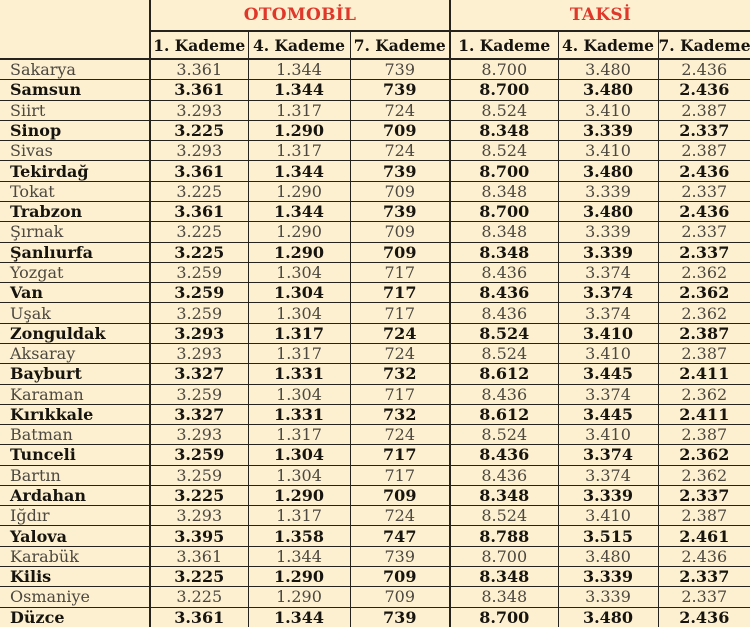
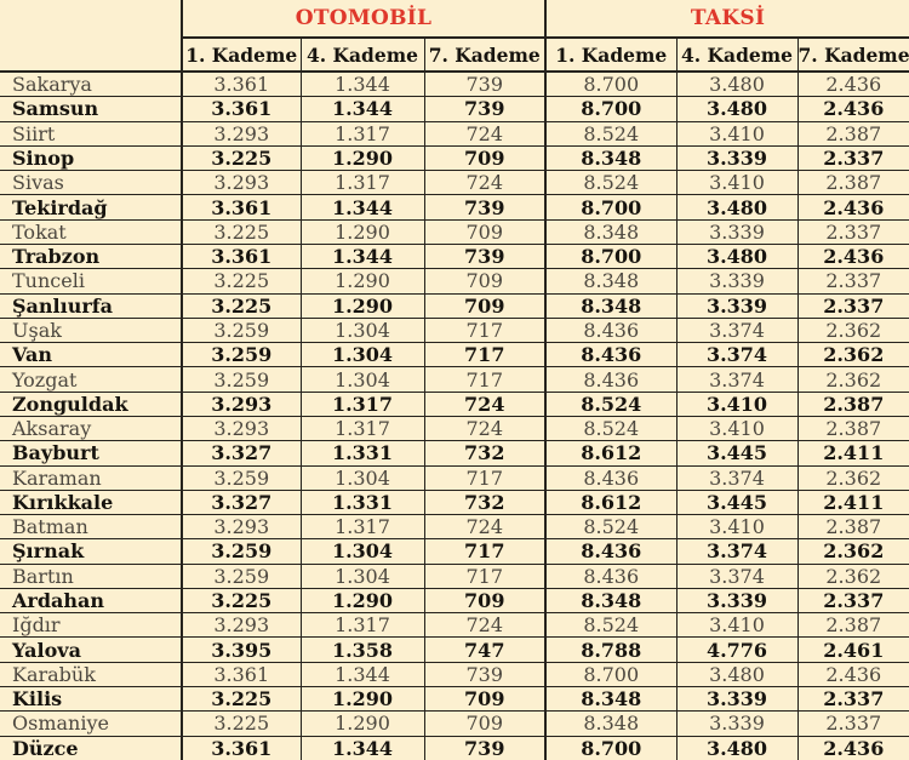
  	OTOMOBİL	TAKSİ
  1. Kademe	4. Kademe	7. Kademe	1. Kademe	4. Kademe	7. Kademe
  Sakarya	3.361	1.344	739	8.700	3.480	2.436
  Samsun	3.361	1.344	739	8.700	3.480	2.436
  Siirt	3.293	1.317	724	8.524	3.410	2.387
  Sinop	3.225	1.290	709	8.348	3.339	2.337
  Sivas	3.293	1.317	724	8.524	3.410	2.387
  Tekirdağ	3.361	1.344	739	8.700	3.480	2.436
  Tokat	3.225	1.290	709	8.348	3.339	2.337
  Trabzon	3.361	1.344	739	8.700	3.480	2.436
- Şırnak	3.225	1.290	709	8.348	3.339	2.337
+ Tunceli	3.225	1.290	709	8.348	3.339	2.337
  Şanlıurfa	3.225	1.290	709	8.348	3.339	2.337
- Yozgat	3.259	1.304	717	8.436	3.374	2.362
+ Uşak	3.259	1.304	717	8.436	3.374	2.362
  Van	3.259	1.304	717	8.436	3.374	2.362
- Uşak	3.259	1.304	717	8.436	3.374	2.362
+ Yozgat	3.259	1.304	717	8.436	3.374	2.362
  Zonguldak	3.293	1.317	724	8.524	3.410	2.387
  Aksaray	3.293	1.317	724	8.524	3.410	2.387
  Bayburt	3.327	1.331	732	8.612	3.445	2.411
  Karaman	3.259	1.304	717	8.436	3.374	2.362
  Kırıkkale	3.327	1.331	732	8.612	3.445	2.411
  Batman	3.293	1.317	724	8.524	3.410	2.387
- Tunceli	3.259	1.304	717	8.436	3.374	2.362
+ Şırnak	3.259	1.304	717	8.436	3.374	2.362
  Bartın	3.259	1.304	717	8.436	3.374	2.362
  Ardahan	3.225	1.290	709	8.348	3.339	2.337
  Iğdır	3.293	1.317	724	8.524	3.410	2.387
- Yalova	3.395	1.358	747	8.788	3.515	2.461
+ Yalova	3.395	1.358	747	8.788	4.776	2.461
  Karabük	3.361	1.344	739	8.700	3.480	2.436
  Kilis	3.225	1.290	709	8.348	3.339	2.337
  Osmaniye	3.225	1.290	709	8.348	3.339	2.337
  Düzce	3.361	1.344	739	8.700	3.480	2.436
